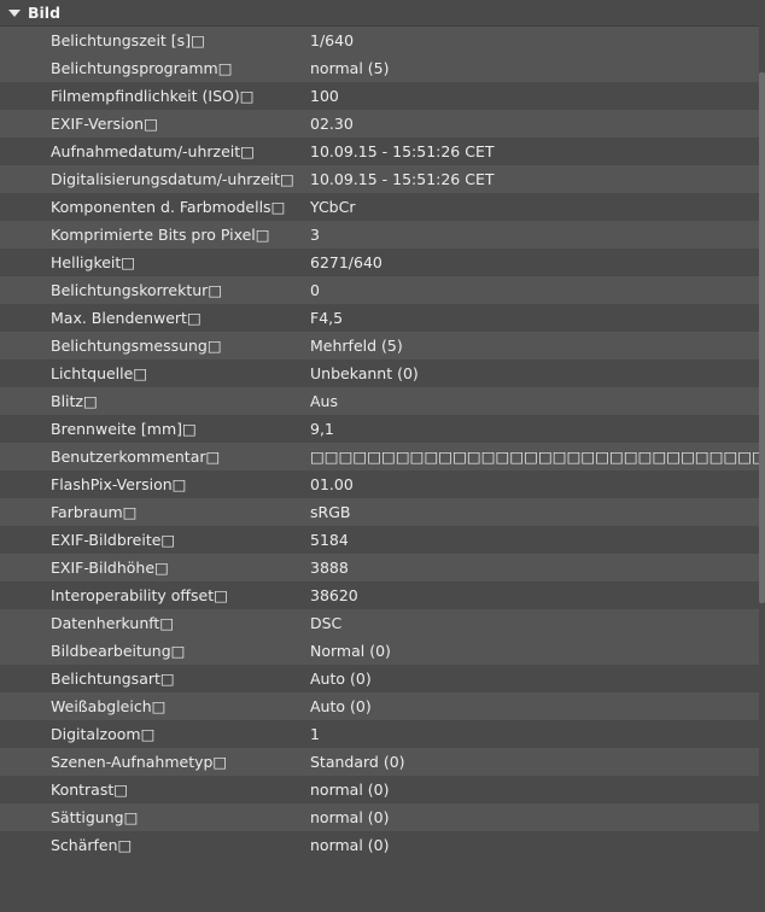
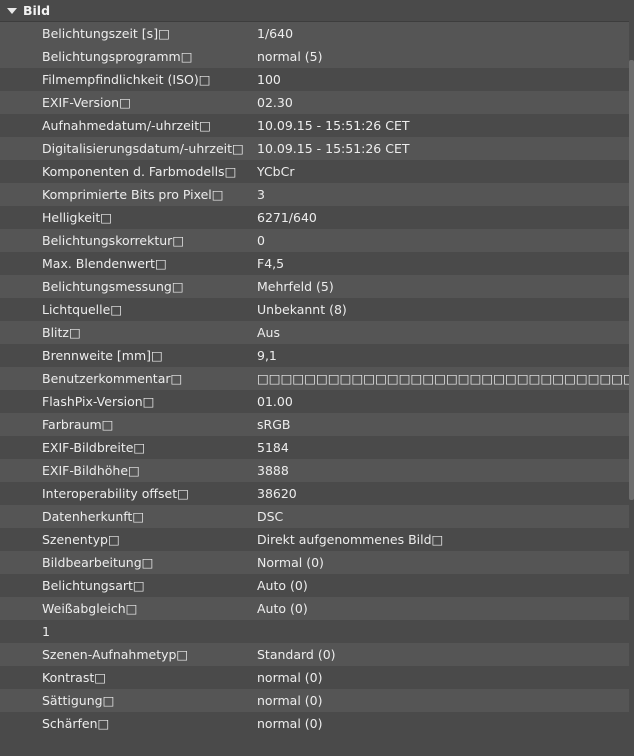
  Bild
  Belichtungszeit [s]□
  1/640
  Belichtungsprogramm□
  normal (5)
  Filmempfindlichkeit (ISO)□
  100
  EXIF-Version□
  02.30
  Aufnahmedatum/-uhrzeit□
  10.09.15 - 15:51:26 CET
  Digitalisierungsdatum/-uhrzeit□
  10.09.15 - 15:51:26 CET
  Komponenten d. Farbmodells□
  YCbCr
  Komprimierte Bits pro Pixel□
  3
  Helligkeit□
  6271/640
  Belichtungskorrektur□
  0
  Max. Blendenwert□
  F4,5
  Belichtungsmessung□
  Mehrfeld (5)
  Lichtquelle□
- Unbekannt (0)
+ Unbekannt (8)
  Blitz□
  Aus
  Brennweite [mm]□
  9,1
  Benutzerkommentar□
  FlashPix-Version□
  01.00
  Farbraum□
  sRGB
  EXIF-Bildbreite□
  5184
  EXIF-Bildhöhe□
  3888
  Interoperability offset□
  38620
  Datenherkunft□
  DSC
+ Szenentyp□
+ Direkt aufgenommenes Bild□
  Bildbearbeitung□
  Normal (0)
  Belichtungsart□
  Auto (0)
  Weißabgleich□
  Auto (0)
- Digitalzoom□
  1
  Szenen-Aufnahmetyp□
  Standard (0)
  Kontrast□
  normal (0)
  Sättigung□
  normal (0)
  Schärfen□
  normal (0)
